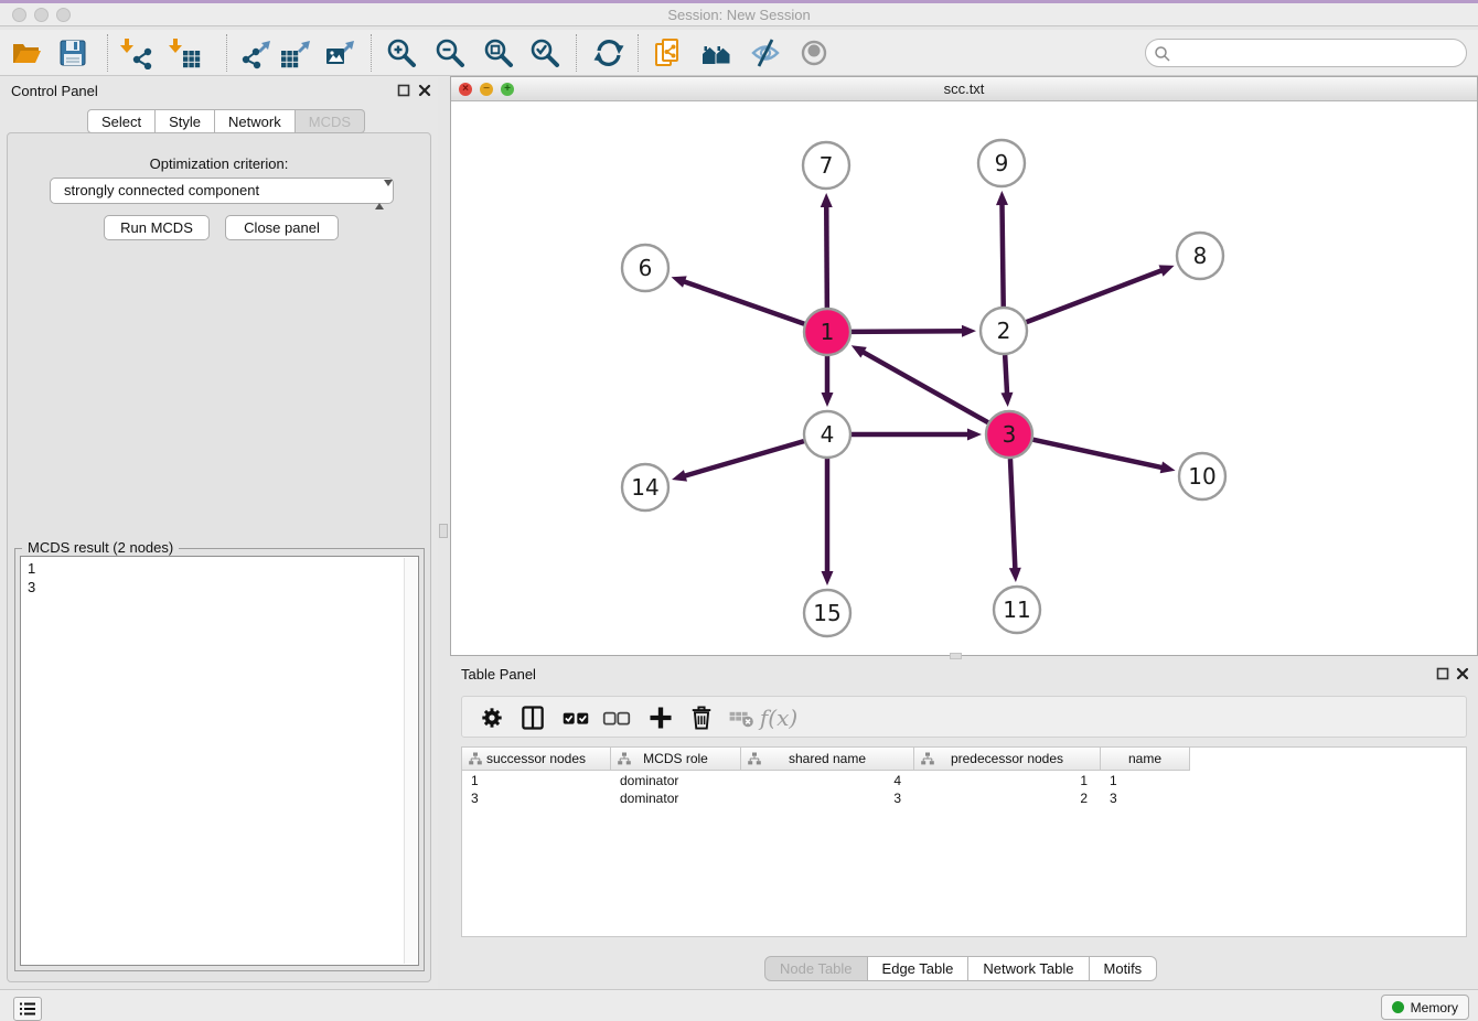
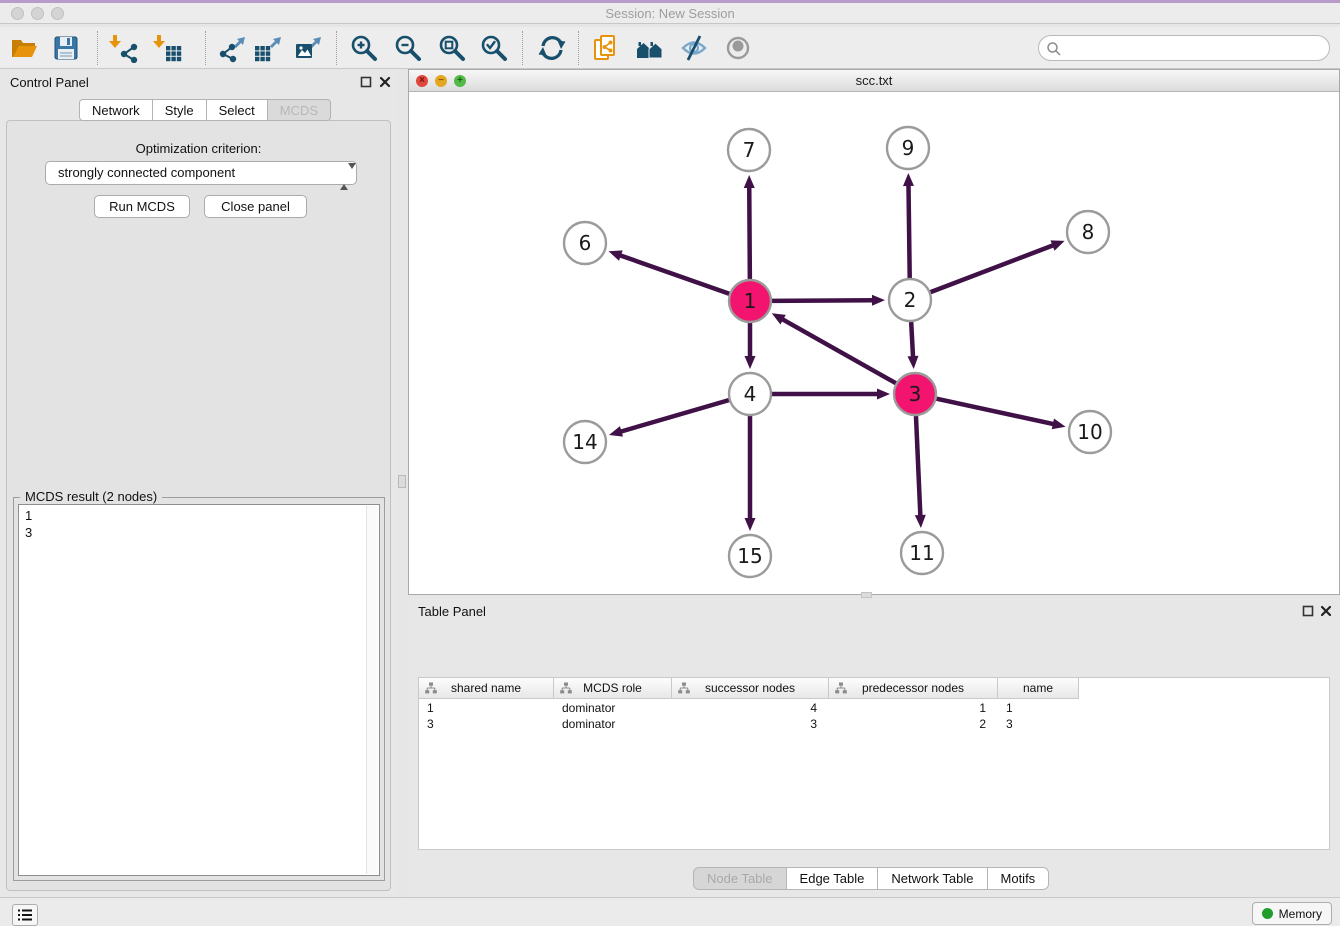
  Session: New Session
  Control Panel
- Select
+ Network
  Style
- Network
+ Select
  MCDS
  Optimization criterion:
  strongly connected component
  Run MCDS
  Close panel
  MCDS result (2 nodes)
  1
  3
  ×
  −
  +
  scc.txt
  7
  9
  6
  8
  1
  2
  4
  3
  14
  10
  15
  11
  Table Panel
- f(x)
- successor nodes
+ shared name
  MCDS role
- shared name
+ successor nodes
  predecessor nodes
  name
  1
  dominator
  4
  1
  1
  3
  dominator
  3
  2
  3
  Node Table
  Edge Table
  Network Table
  Motifs
  Memory
